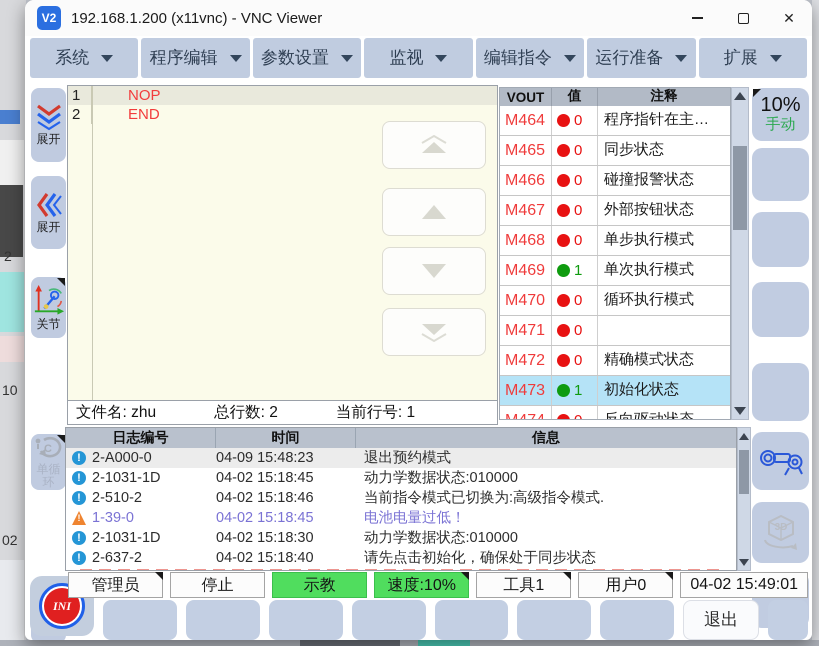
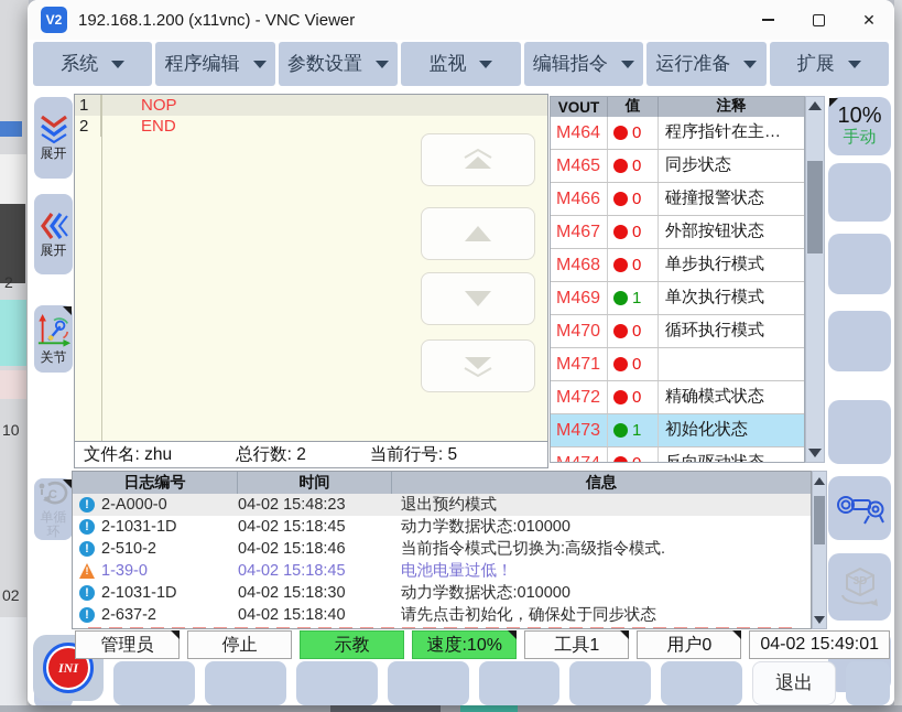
  2
  10
  02
  V2
  192.168.1.200 (x11vnc) - VNC Viewer
  ✕
  系统
  程序编辑
  参数设置
  监视
  编辑指令
  运行准备
  扩展
  展开
  展开
  关节
  C
  单循环
  1
  NOP
  2
  END
  文件名: zhu
  总行数: 2
- 当前行号: 1
+ 当前行号: 5
  VOUT
  值
  注释
  M464
  0
  程序指针在主…
  M465
  0
  同步状态
  M466
  0
  碰撞报警状态
  M467
  0
  外部按钮状态
  M468
  0
  单步执行模式
  M469
  1
  单次执行模式
  M470
  0
  循环执行模式
  M471
  0
  M472
  0
  精确模式状态
  M473
  1
  初始化状态
  10%
  手动
  3D
  日志编号
  时间
  信息
  2-A000-0
- 04-09 15:48:23
+ 04-02 15:48:23
  退出预约模式
  2-1031-1D
  04-02 15:18:45
  动力学数据状态:010000
  2-510-2
  04-02 15:18:46
  当前指令模式已切换为:高级指令模式.
  1-39-0
  04-02 15:18:45
  电池电量过低！
  2-1031-1D
  04-02 15:18:30
  动力学数据状态:010000
  2-637-2
  04-02 15:18:40
  请先点击初始化，确保处于同步状态
  管理员
  停止
  示教
  速度:10%
  工具1
  用户0
  04-02 15:49:01
  INI
  退出
